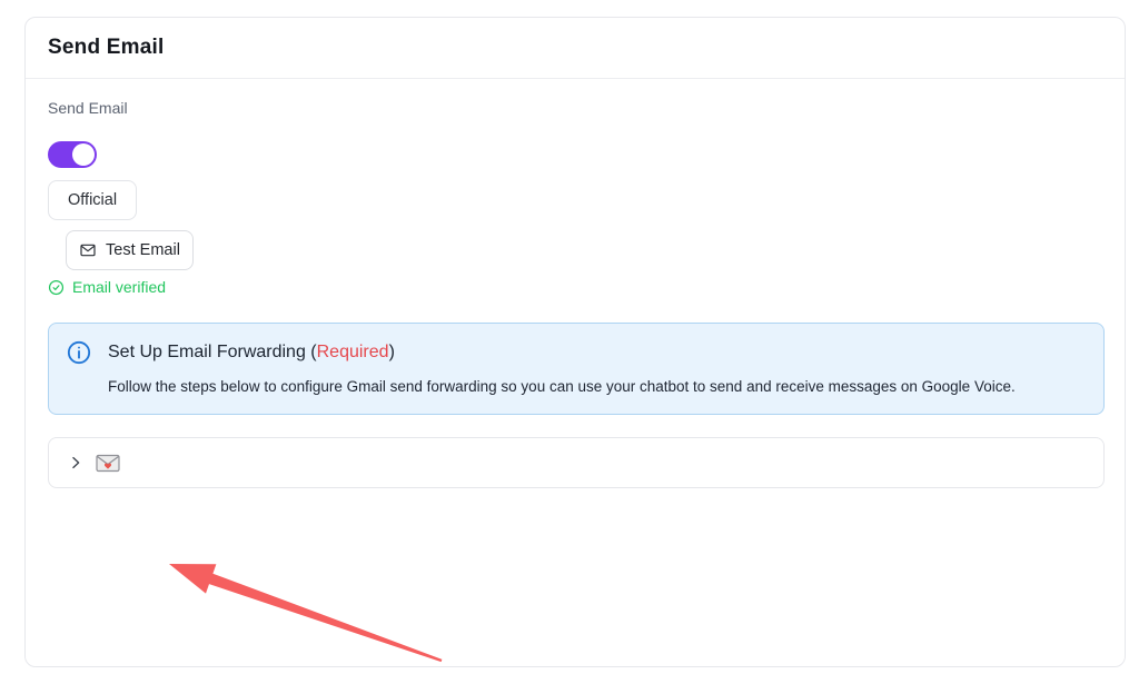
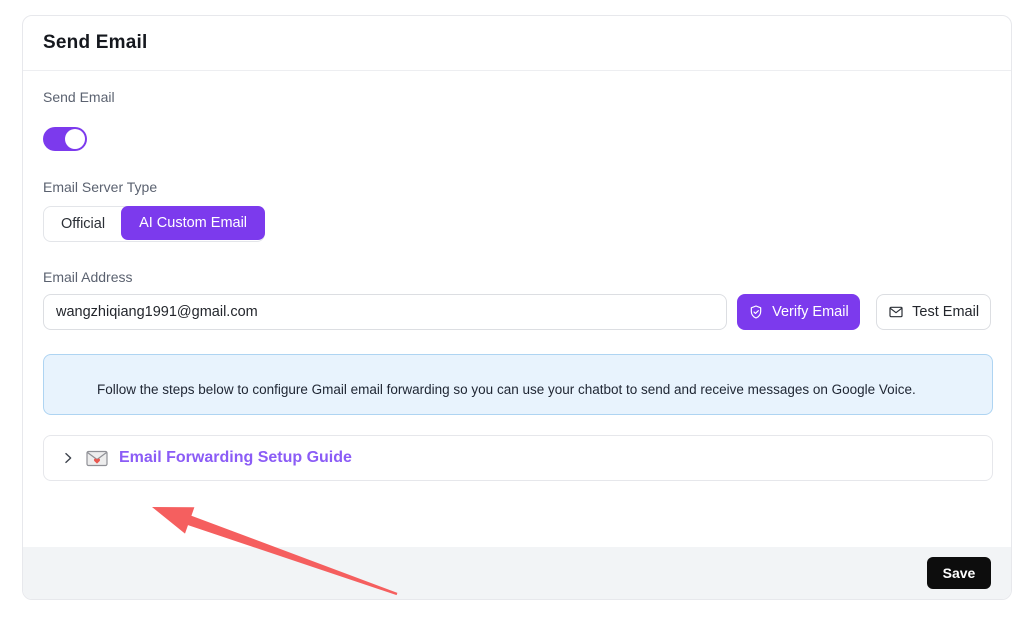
  Send Email
  Send Email
+ Email Server Type
  Official
+ AI Custom Email
+ Email Address
+ wangzhiqiang1991@gmail.com
+ Verify Email
  Test Email
- Email verified
- Set Up Email Forwarding (Required)
- Follow the steps below to configure Gmail send forwarding so you can use your chatbot to send and receive messages on Google Voice.
+ Follow the steps below to configure Gmail email forwarding so you can use your chatbot to send and receive messages on Google Voice.
+ Email Forwarding Setup Guide
+ Save
